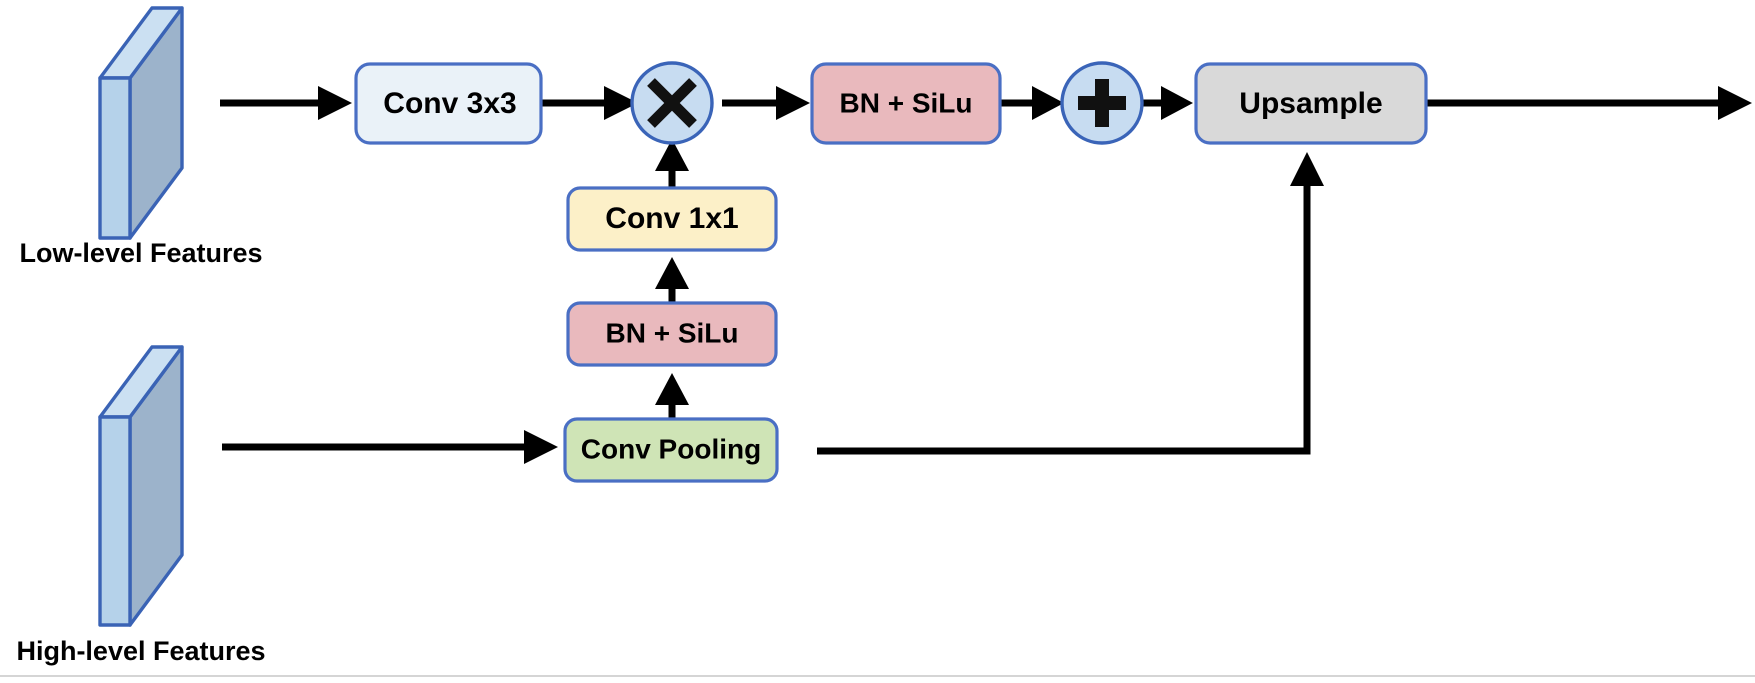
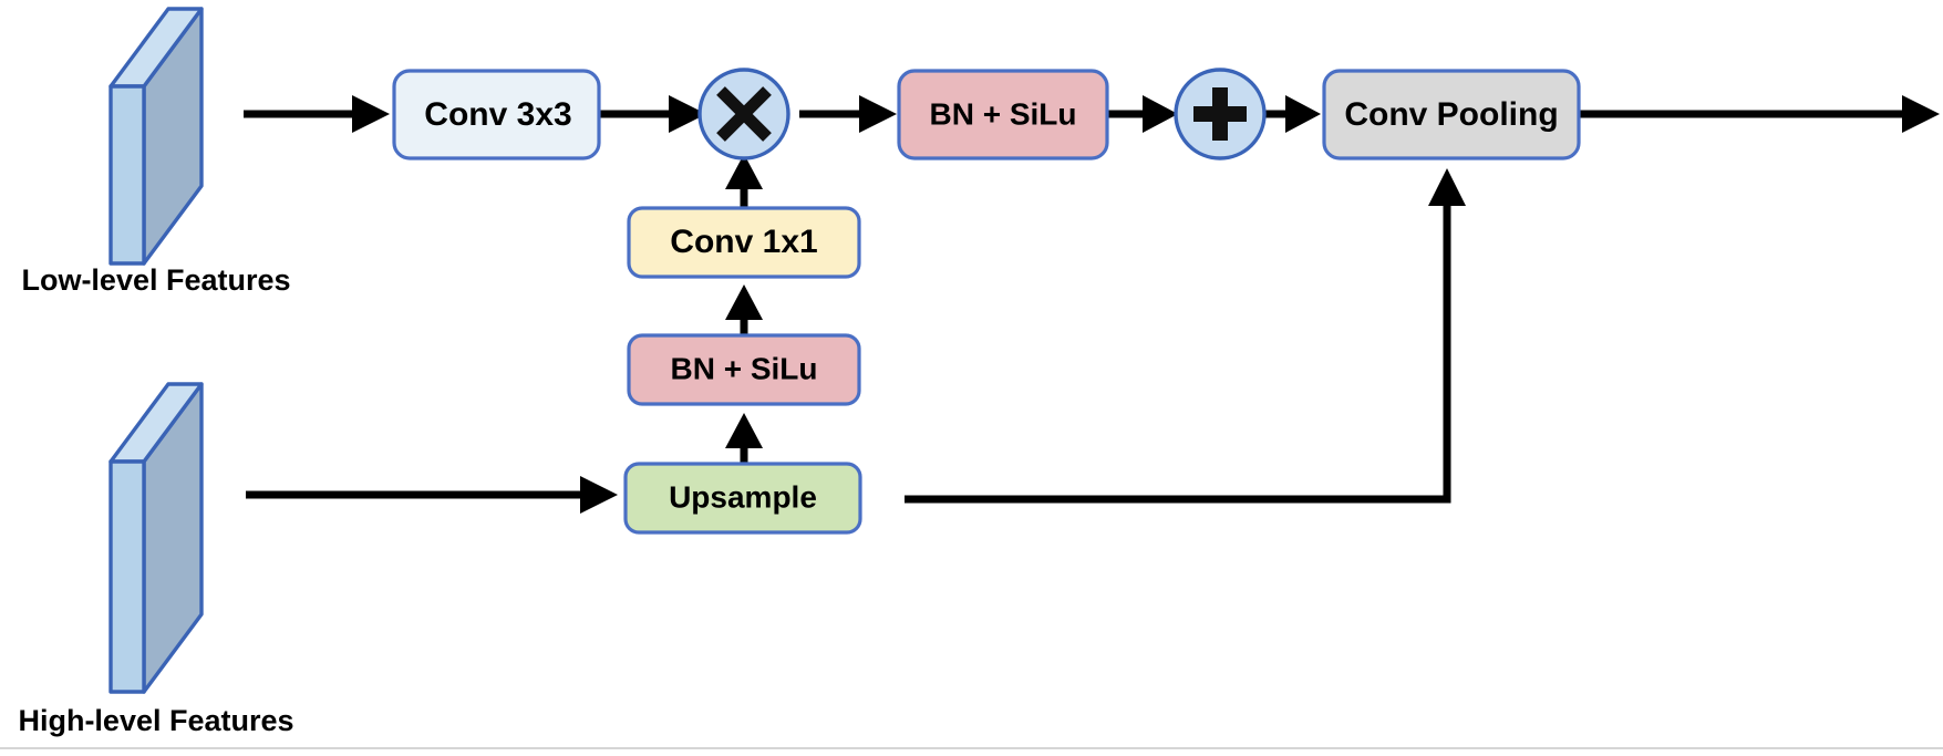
  Low-level Features
  High-level Features
  Conv 3x3
  BN + SiLu
- Upsample
+ Conv Pooling
  Conv 1x1
  BN + SiLu
- Conv Pooling
+ Upsample
